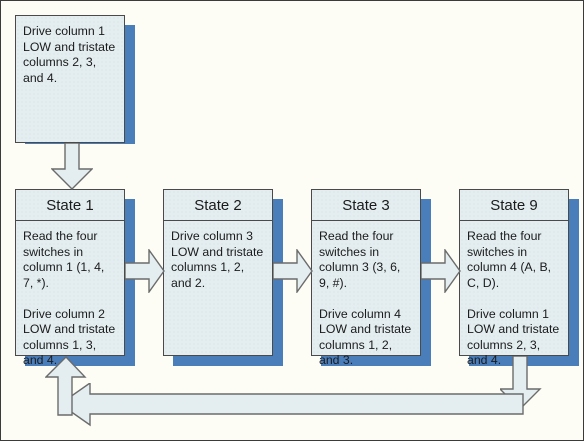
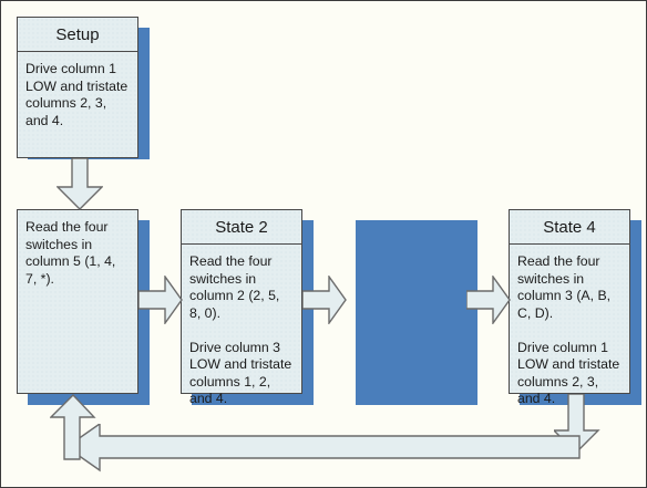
+ Setup
  Drive column 1 LOW and tristate columns 2, 3, and 4.
- State 1
- Read the four switches in column 1 (1, 4, 7, *).
+ Read the four switches in column 5 (1, 4, 7, *).
- Drive column 2 LOW and tristate columns 1, 3, and 4.
  State 2
+ Read the four switches in column 2 (2, 5, 8, 0).
- Drive column 3 LOW and tristate columns 1, 2, and 2.
+ Drive column 3 LOW and tristate columns 1, 2, and 4.
- State 3
- Read the four switches in column 3 (3, 6, 9, #).
- Drive column 4 LOW and tristate columns 1, 2, and 3.
- State 9
+ State 4
- Read the four switches in column 4 (A, B, C, D).
+ Read the four switches in column 3 (A, B, C, D).
  Drive column 1 LOW and tristate columns 2, 3, and 4.
